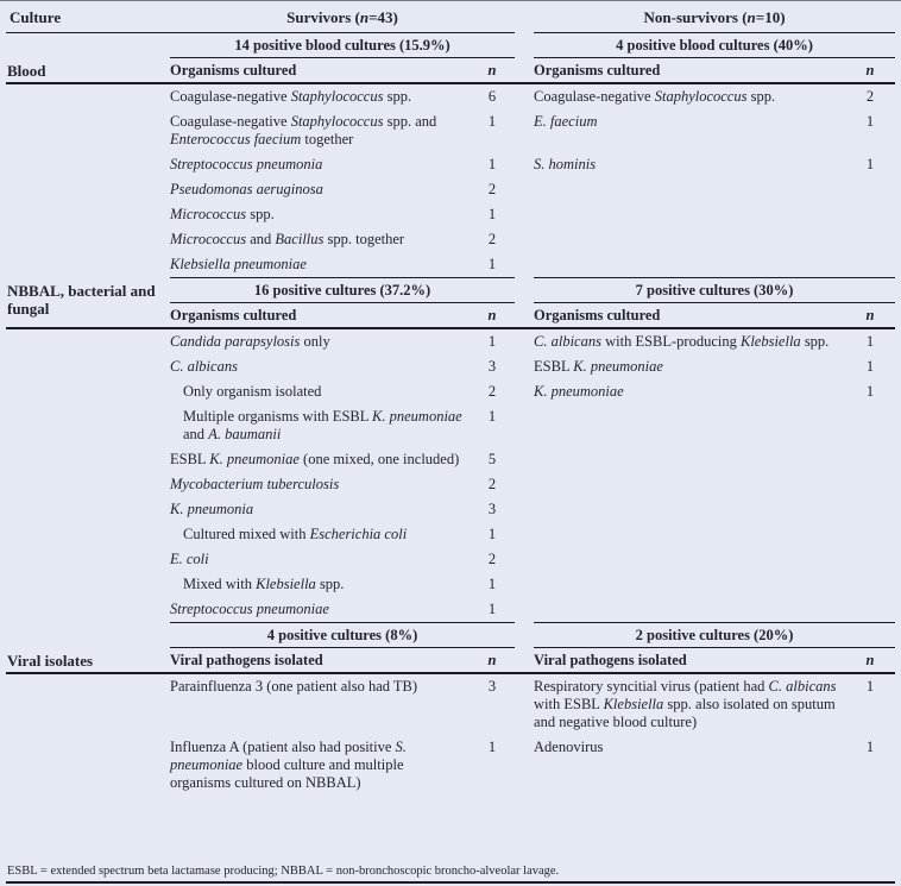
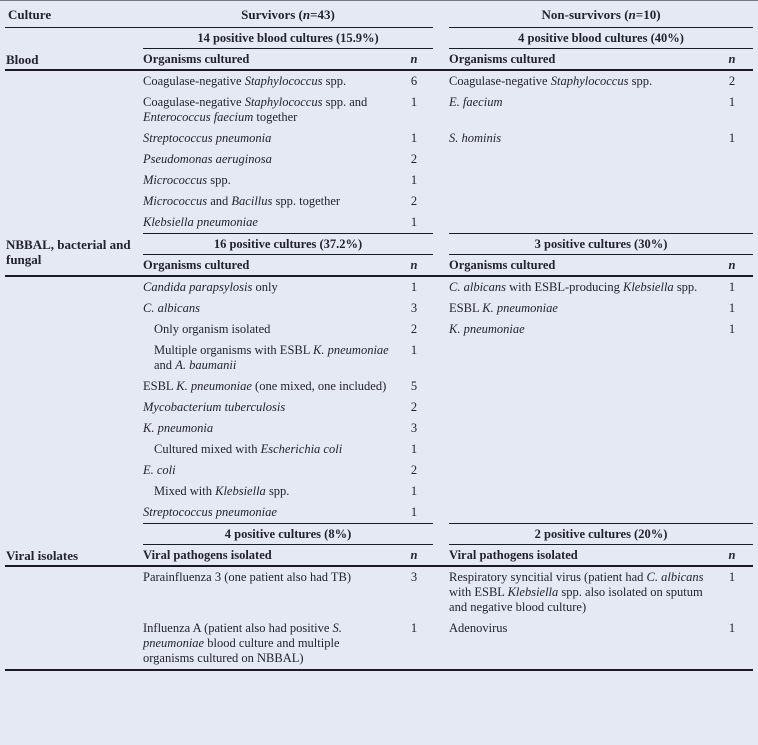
  Culture	Survivors (n=43)		Non-survivors (n=10)
  Blood	14 positive blood cultures (15.9%)		4 positive blood cultures (40%)
  Organisms cultured	n		Organisms cultured	n
  	Coagulase-negative Staphylococcus spp.	6		Coagulase-negative Staphylococcus spp.	2
  	Coagulase-negative Staphylococcus spp. and Enterococcus faecium together	1		E. faecium	1
  	Streptococcus pneumonia	1		S. hominis	1
  	Pseudomonas aeruginosa	2
  	Micrococcus spp.	1
  	Micrococcus and Bacillus spp. together	2
  	Klebsiella pneumoniae	1
- NBBAL, bacterial and fungal	16 positive cultures (37.2%)		7 positive cultures (30%)
+ NBBAL, bacterial and fungal	16 positive cultures (37.2%)		3 positive cultures (30%)
  Organisms cultured	n		Organisms cultured	n
  	Candida parapsylosis only	1		C. albicans with ESBL-producing Klebsiella spp.	1
  	C. albicans	3		ESBL K. pneumoniae	1
  	Only organism isolated	2		K. pneumoniae	1
  	Multiple organisms with ESBL K. pneumoniae and A. baumanii	1
  	ESBL K. pneumoniae (one mixed, one included)	5
  	Mycobacterium tuberculosis	2
  	K. pneumonia	3
  	Cultured mixed with Escherichia coli	1
  	E. coli	2
  	Mixed with Klebsiella spp.	1
  	Streptococcus pneumoniae	1
  Viral isolates	4 positive cultures (8%)		2 positive cultures (20%)
  Viral pathogens isolated	n		Viral pathogens isolated	n
  	Parainfluenza 3 (one patient also had TB)	3		Respiratory syncitial virus (patient had C. albicans with ESBL Klebsiella spp. also isolated on sputum and negative blood culture)	1
  	Influenza A (patient also had positive S. pneumoniae blood culture and multiple organisms cultured on NBBAL)	1		Adenovirus	1
- ESBL = extended spectrum beta lactamase producing; NBBAL = non-bronchoscopic broncho-alveolar lavage.
